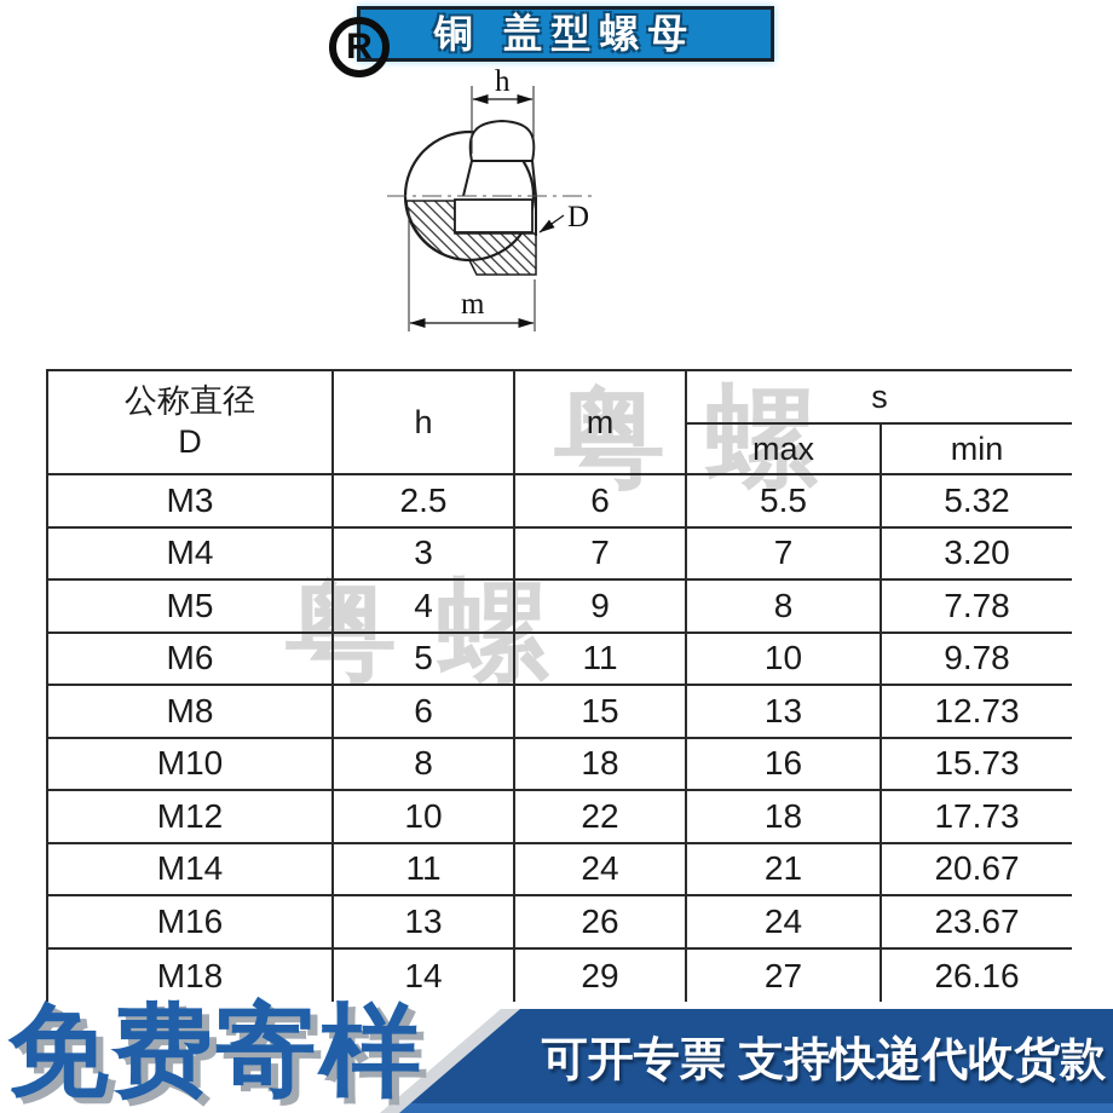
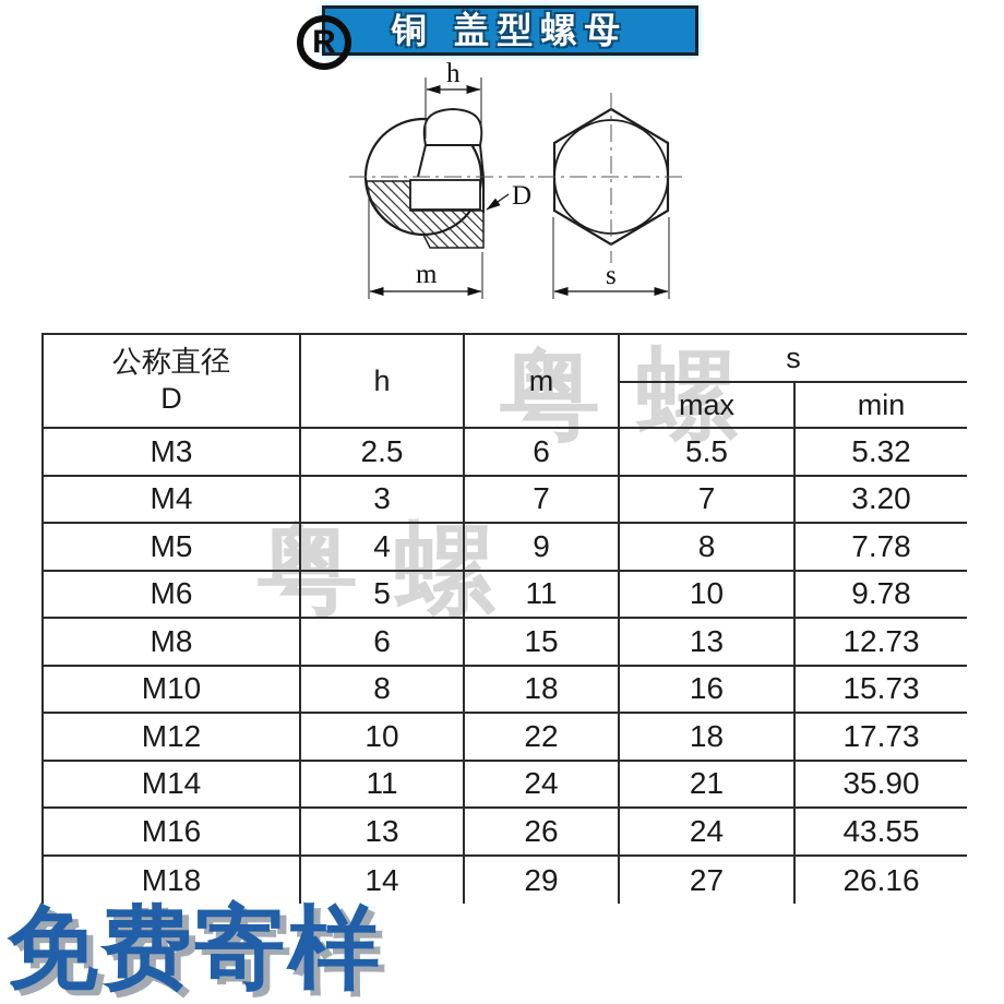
  R
  铜 盖型螺母
  粤 螺
  粤 螺
  h
  m
  D
+ s
  公称直径 D	h	m	s
  max	min
  M3	2.5	6	5.5	5.32
  M4	3	7	7	3.20
  M5	4	9	8	7.78
  M6	5	11	10	9.78
  M8	6	15	13	12.73
  M10	8	18	16	15.73
  M12	10	22	18	17.73
- M14	11	24	21	20.67
+ M14	11	24	21	35.90
- M16	13	26	24	23.67
+ M16	13	26	24	43.55
  M18	14	29	27	26.16
  免费寄样
- 可开专票 支持快递代收货款
